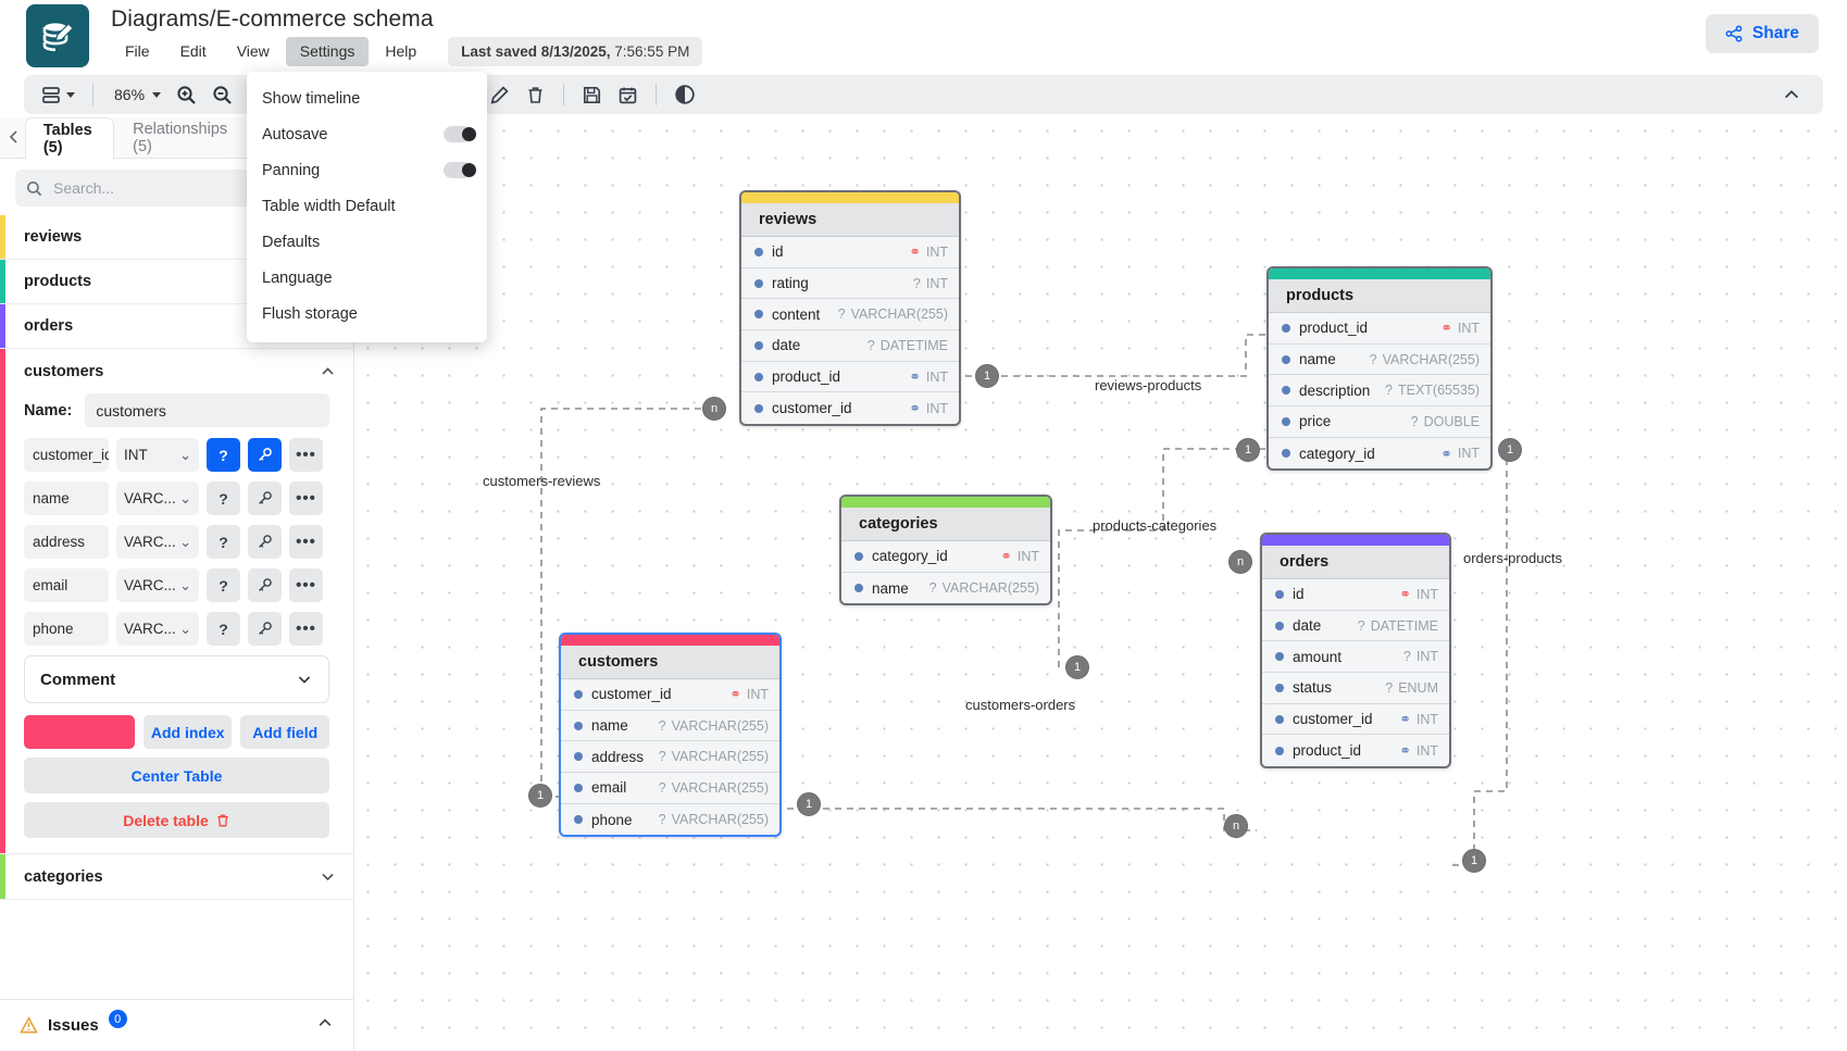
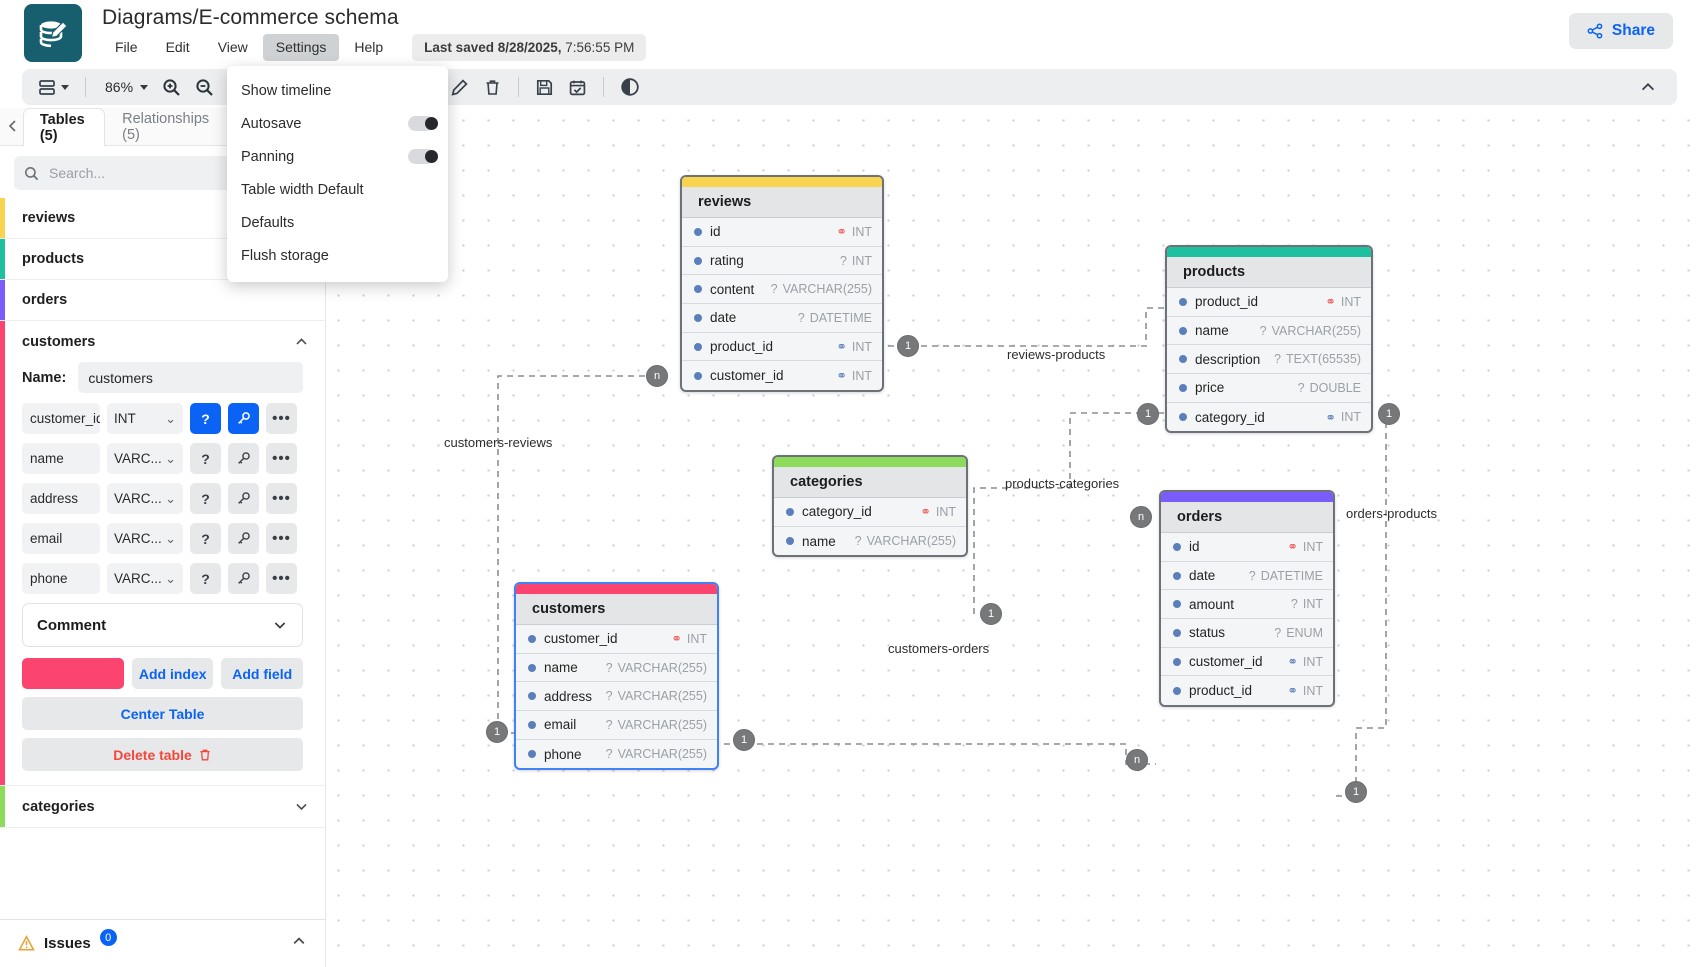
  Diagrams/E-commerce schema
  File
  Edit
  View
  Settings
  Help
- Last saved 8/13/2025, 7:56:55 PM
+ Last saved 8/28/2025, 7:56:55 PM
  Share
  86%
  Tables (5)
  Relationships (5)
  Search...
  reviews
  products
  orders
  customers
  Name:
  customers
  customer_id
  INT
  ⌄
  ?
  •••
  name
  VARC...
  ⌄
  ?
  •••
  address
  VARC...
  ⌄
  ?
  •••
  email
  VARC...
  ⌄
  ?
  •••
  phone
  VARC...
  ⌄
  ?
  •••
  Comment
  Add index
  Add field
  Center Table
  Delete table
  categories
  Issues
  0
  reviews
  id
  ⚭
  INT
  rating
  ?
  INT
  content
  ?
  VARCHAR(255)
  date
  ?
  DATETIME
  product_id
  ⚭
  INT
  customer_id
  ⚭
  INT
  products
  product_id
  ⚭
  INT
  name
  ?
  VARCHAR(255)
  description
  ?
  TEXT(65535)
  price
  ?
  DOUBLE
  category_id
  ⚭
  INT
  categories
  category_id
  ⚭
  INT
  name
  ?
  VARCHAR(255)
  orders
  id
  ⚭
  INT
  date
  ?
  DATETIME
  amount
  ?
  INT
  status
  ?
  ENUM
  customer_id
  ⚭
  INT
  product_id
  ⚭
  INT
  customers
  customer_id
  ⚭
  INT
  name
  ?
  VARCHAR(255)
  address
  ?
  VARCHAR(255)
  email
  ?
  VARCHAR(255)
  phone
  ?
  VARCHAR(255)
  reviews-products
  customers-reviews
  products-categories
  orders-products
  customers-orders
  1
  n
  1
  1
  n
  1
  1
  1
  n
  1
  Show timeline
  Autosave
  Panning
  Table width Default
  Defaults
- Language
  Flush storage
